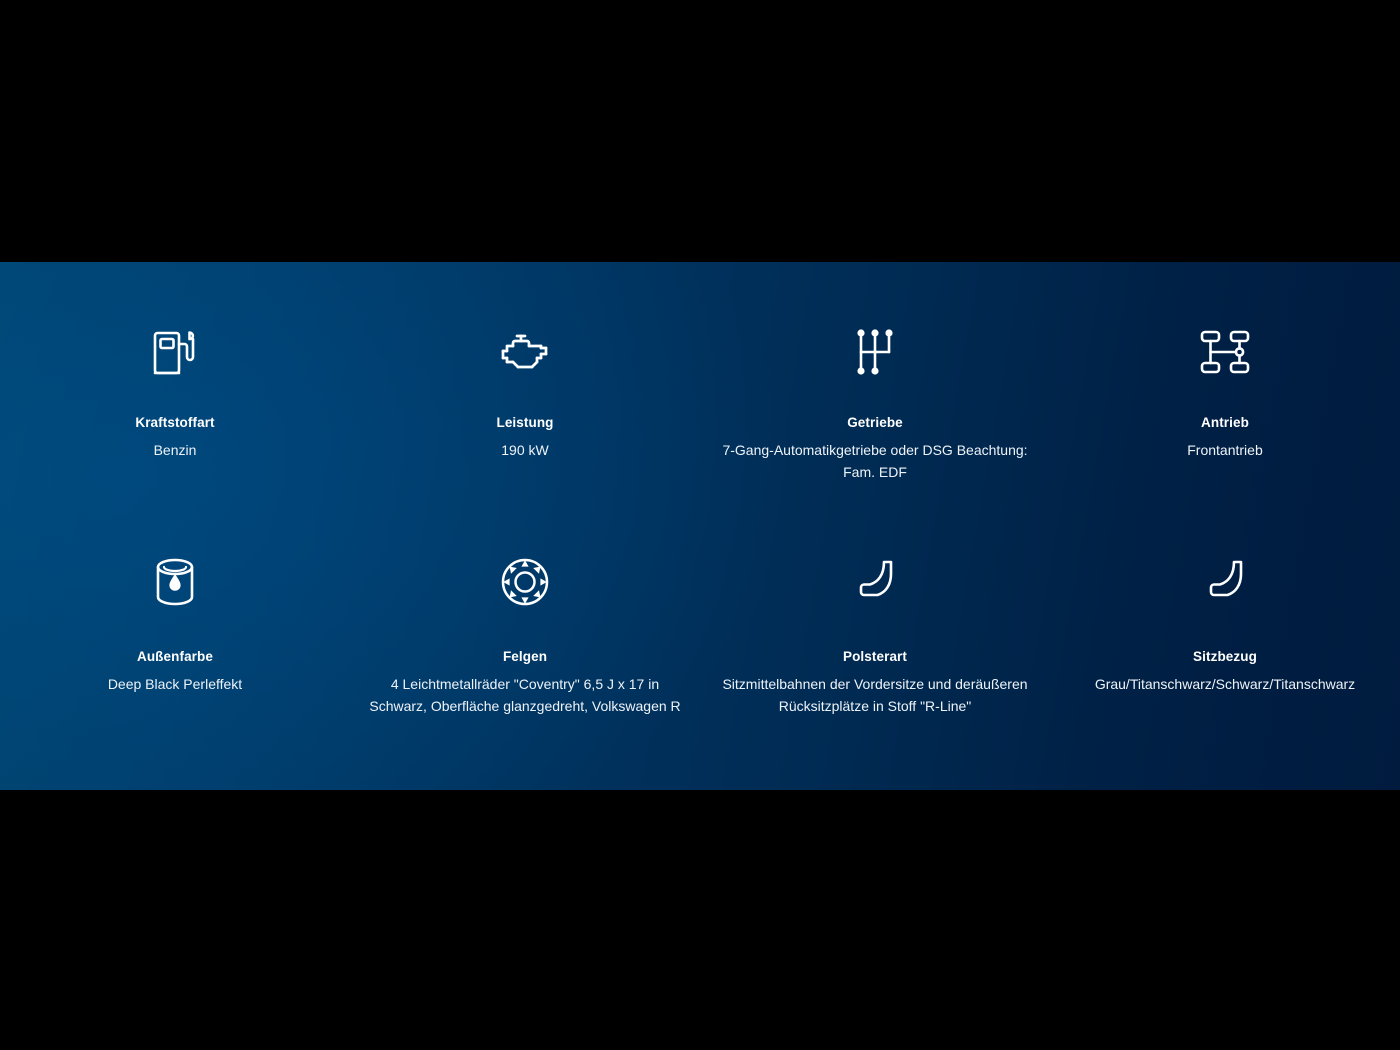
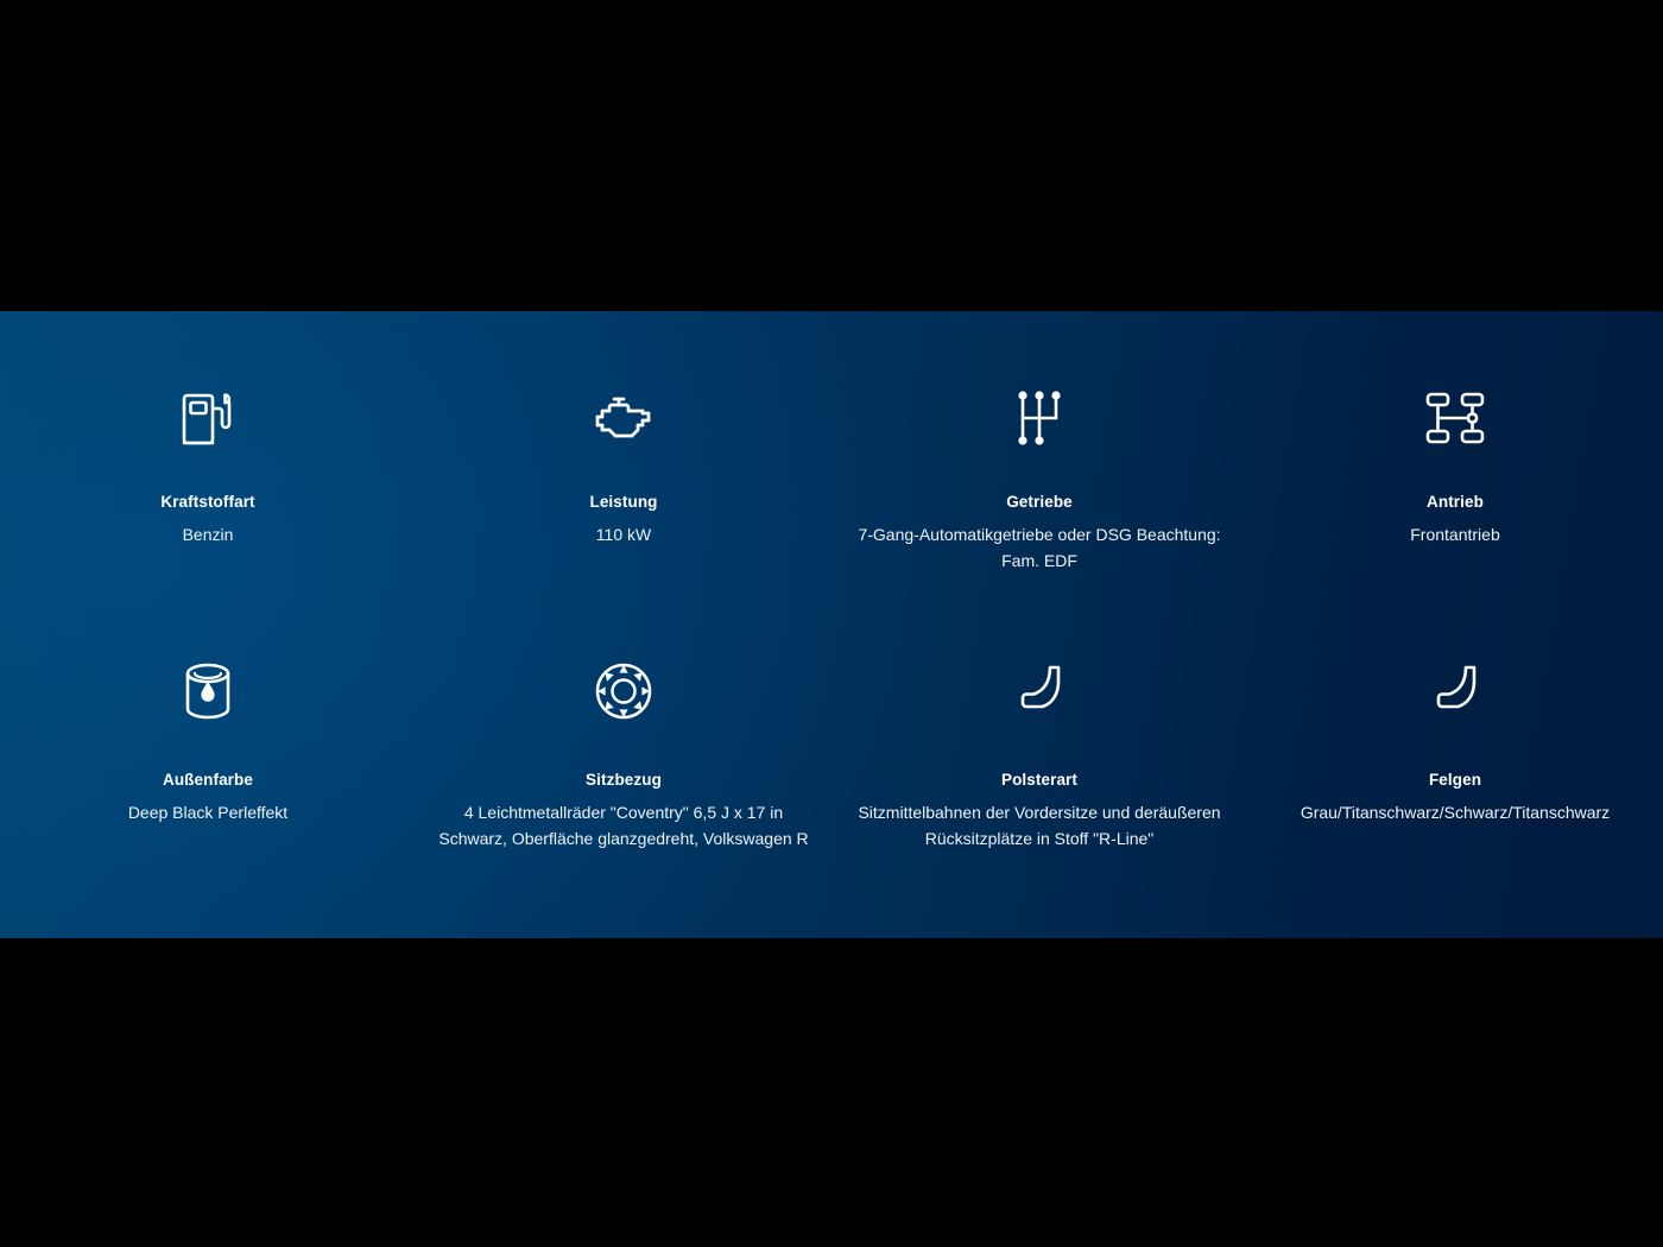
  Kraftstoffart
  Benzin
  Leistung
- 190 kW
+ 110 kW
  Getriebe
  7-Gang-Automatikgetriebe oder DSG Beachtung: Fam. EDF
  Antrieb
  Frontantrieb
  Außenfarbe
  Deep Black Perleffekt
- Felgen
+ Sitzbezug
  4 Leichtmetallräder "Coventry" 6,5 J x 17 in Schwarz, Oberfläche glanzgedreht, Volkswagen R
  Polsterart
  Sitzmittelbahnen der Vordersitze und deräußeren Rücksitzplätze in Stoff "R-Line"
- Sitzbezug
+ Felgen
  Grau/Titanschwarz/Schwarz/Titanschwarz
